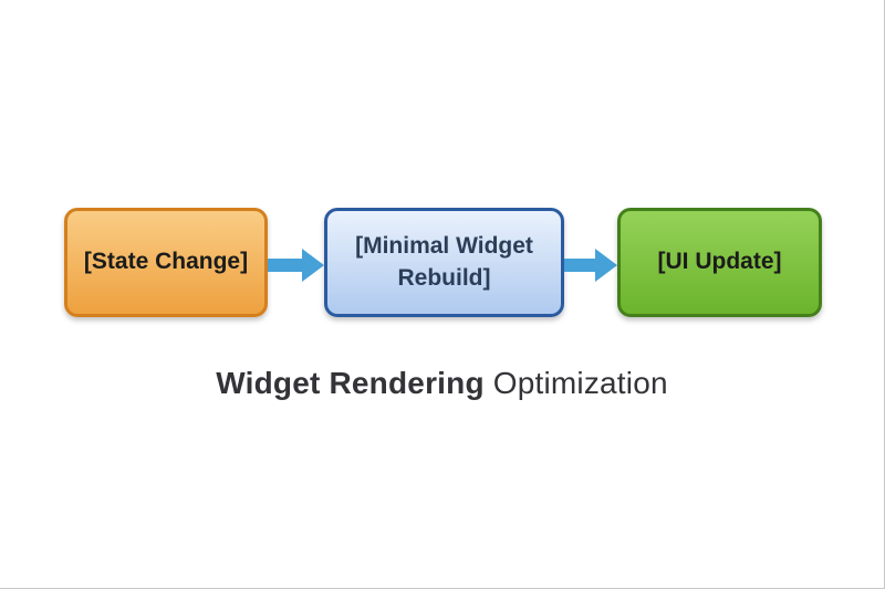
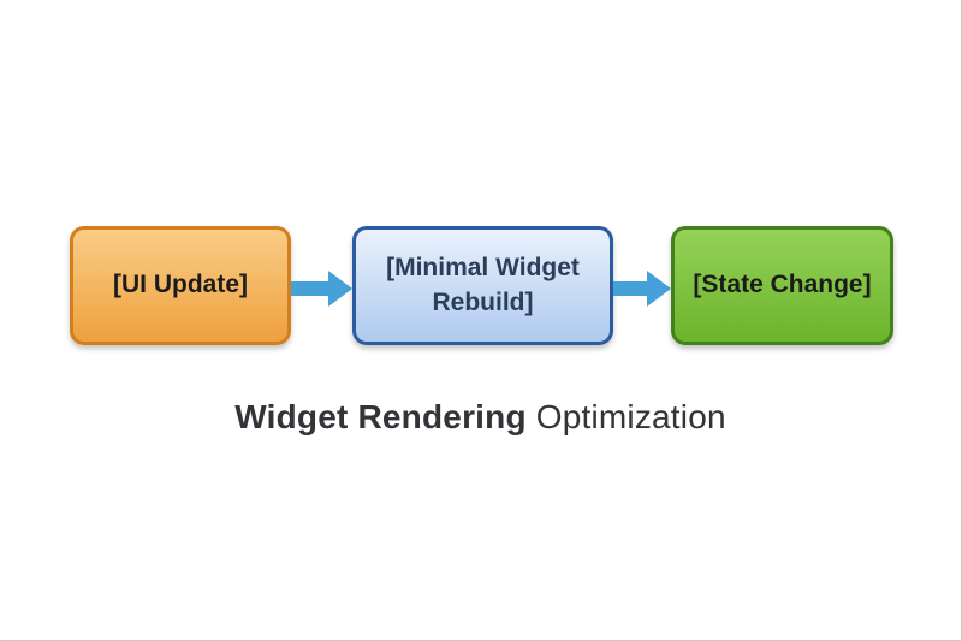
- [State Change]
+ [UI Update]
  [Minimal Widget
  Rebuild]
- [UI Update]
+ [State Change]
  Widget Rendering Optimization
